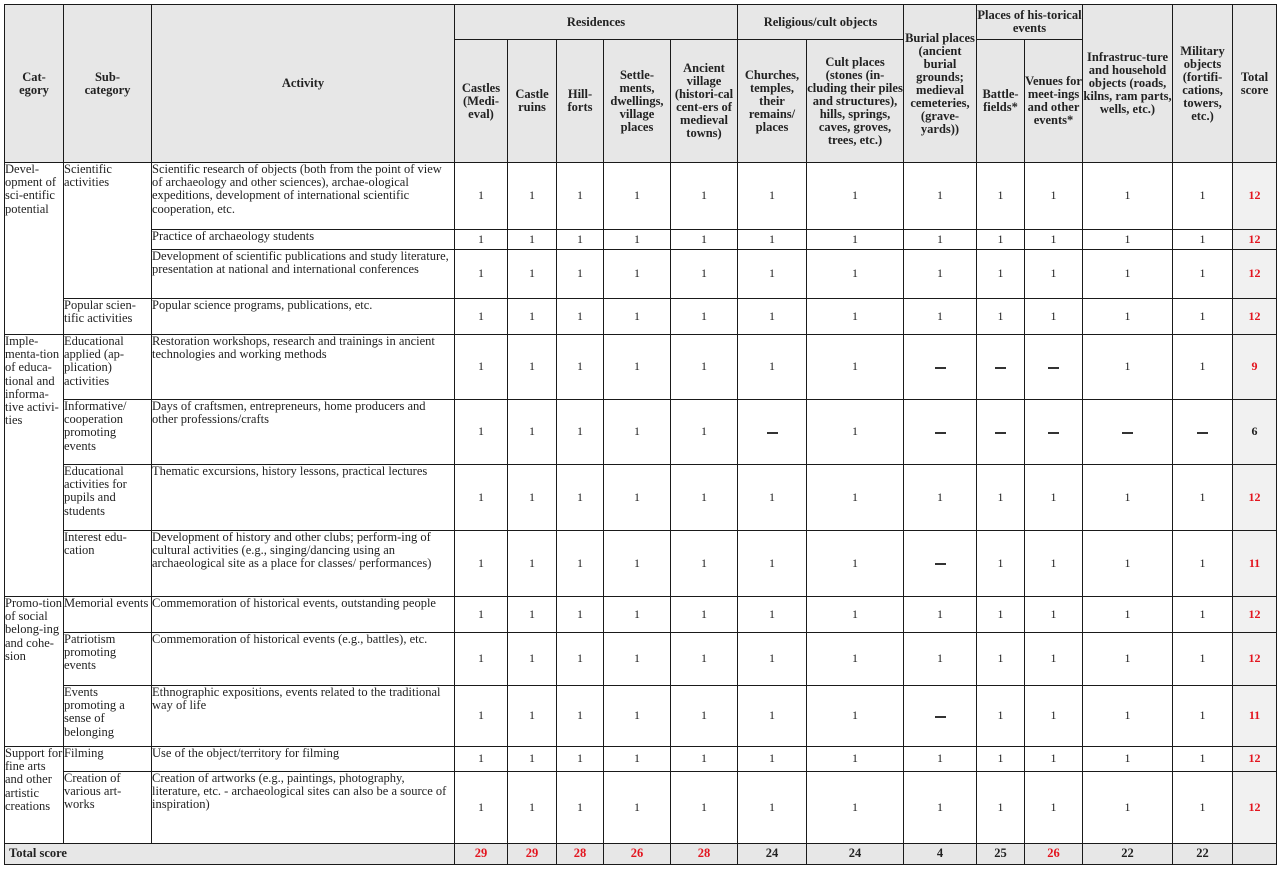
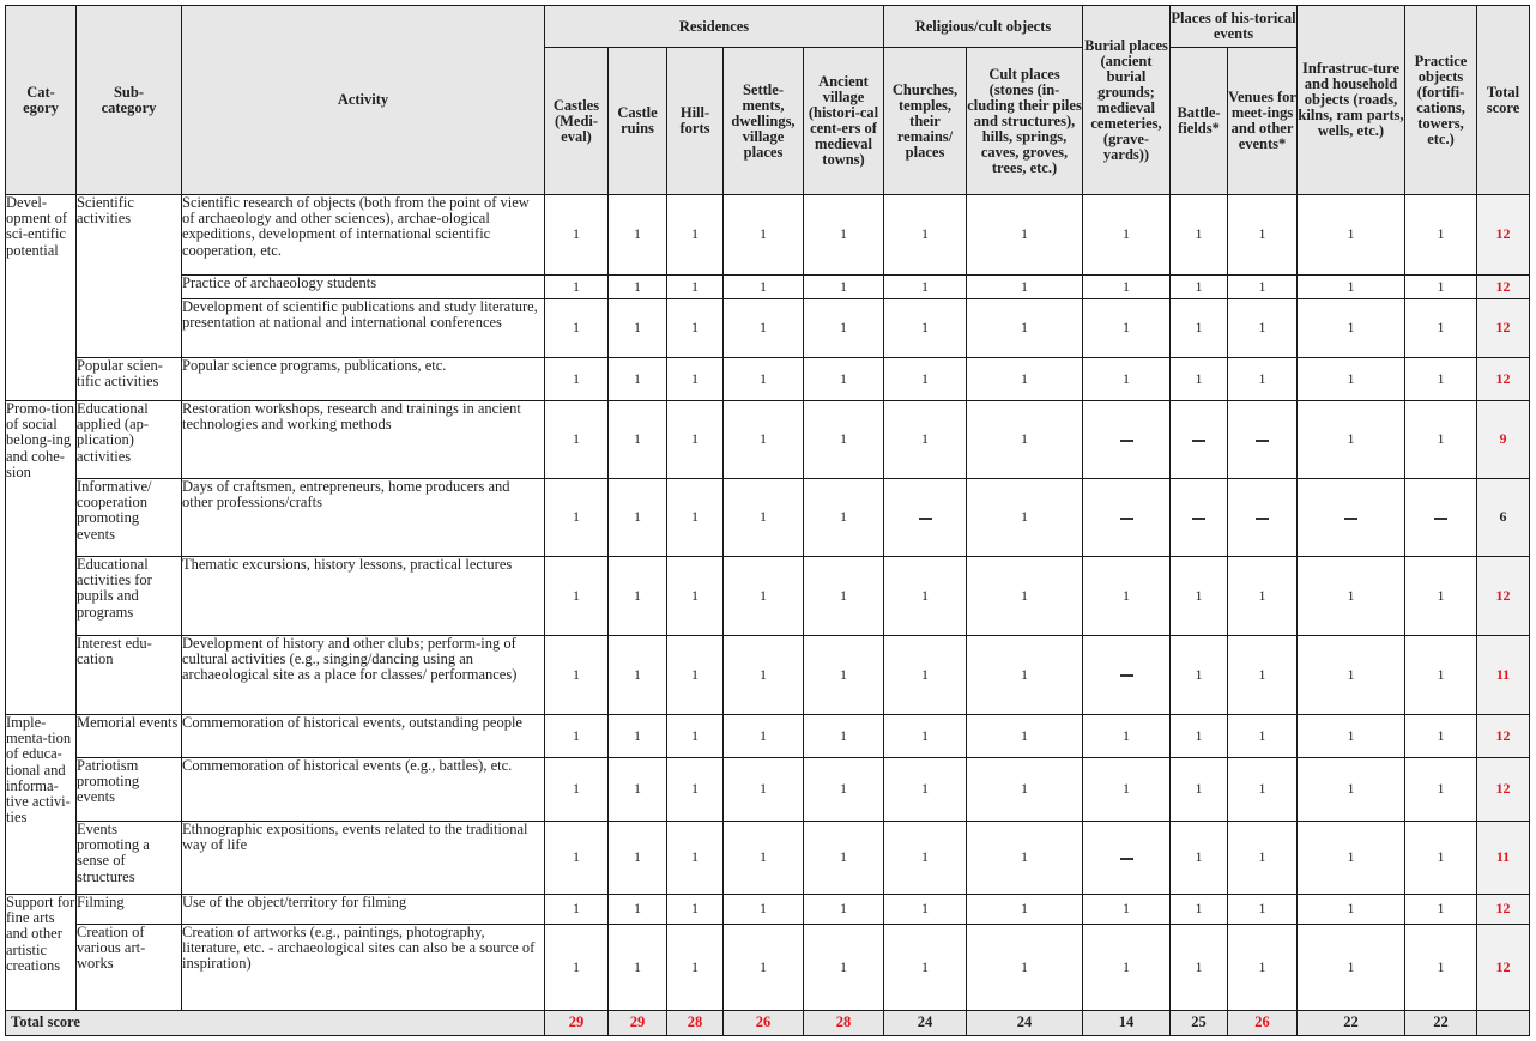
- Cat- egory	Sub- category	Activity	Residences	Religious/cult objects	Burial places (ancient burial grounds; medieval cemeteries, (grave-yards))	Places of his-torical events	Infrastruc-ture and household objects (roads, kilns, ram parts, wells, etc.)	Military objects (fortifi-cations, towers, etc.)	Total score
+ Cat- egory	Sub- category	Activity	Residences	Religious/cult objects	Burial places (ancient burial grounds; medieval cemeteries, (grave-yards))	Places of his-torical events	Infrastruc-ture and household objects (roads, kilns, ram parts, wells, etc.)	Practice objects (fortifi-cations, towers, etc.)	Total score
  Castles (Medi-eval)	Castle ruins	Hill-forts	Settle-ments, dwellings, village places	Ancient village (histori-cal cent-ers of medieval towns)	Churches, temples, their remains/ places	Cult places (stones (in-cluding their piles and structures), hills, springs, caves, groves, trees, etc.)	Battle-fields*	Venues for meet-ings and other events*
  Devel-opment of sci-entific potential	Scientific activities	Scientific research of objects (both from the point of view of archaeology and other sciences), archae-ological expeditions, development of international scientific cooperation, etc.	1	1	1	1	1	1	1	1	1	1	1	1	12
  Practice of archaeology students	1	1	1	1	1	1	1	1	1	1	1	1	12
  Development of scientific publications and study literature, presentation at national and international conferences	1	1	1	1	1	1	1	1	1	1	1	1	12
  Popular scien-tific activities	Popular science programs, publications, etc.	1	1	1	1	1	1	1	1	1	1	1	1	12
- Imple-menta-tion of educa-tional and informa-tive activi-ties	Educational applied (ap-plication) activities	Restoration workshops, research and trainings in ancient technologies and working methods	1	1	1	1	1	1	1				1	1	9
+ Promo-tion of social belong-ing and cohe-sion	Educational applied (ap-plication) activities	Restoration workshops, research and trainings in ancient technologies and working methods	1	1	1	1	1	1	1				1	1	9
  Informative/ cooperation promoting events	Days of craftsmen, entrepreneurs, home producers and other professions/crafts	1	1	1	1	1		1						6
- Educational activities for pupils and students	Thematic excursions, history lessons, practical lectures	1	1	1	1	1	1	1	1	1	1	1	1	12
+ Educational activities for pupils and programs	Thematic excursions, history lessons, practical lectures	1	1	1	1	1	1	1	1	1	1	1	1	12
  Interest edu-cation	Development of history and other clubs; perform-ing of cultural activities (e.g., singing/dancing using an archaeological site as a place for classes/ performances)	1	1	1	1	1	1	1		1	1	1	1	11
- Promo-tion of social belong-ing and cohe-sion	Memorial events	Commemoration of historical events, outstanding people	1	1	1	1	1	1	1	1	1	1	1	1	12
+ Imple-menta-tion of educa-tional and informa-tive activi-ties	Memorial events	Commemoration of historical events, outstanding people	1	1	1	1	1	1	1	1	1	1	1	1	12
  Patriotism promoting events	Commemoration of historical events (e.g., battles), etc.	1	1	1	1	1	1	1	1	1	1	1	1	12
- Events promoting a sense of belonging	Ethnographic expositions, events related to the traditional way of life	1	1	1	1	1	1	1		1	1	1	1	11
+ Events promoting a sense of structures	Ethnographic expositions, events related to the traditional way of life	1	1	1	1	1	1	1		1	1	1	1	11
  Support for fine arts and other artistic creations	Filming	Use of the object/territory for filming	1	1	1	1	1	1	1	1	1	1	1	1	12
  Creation of various art-works	Creation of artworks (e.g., paintings, photography, literature, etc. - archaeological sites can also be a source of inspiration)	1	1	1	1	1	1	1	1	1	1	1	1	12
- Total score	29	29	28	26	28	24	24	4	25	26	22	22
+ Total score	29	29	28	26	28	24	24	14	25	26	22	22
